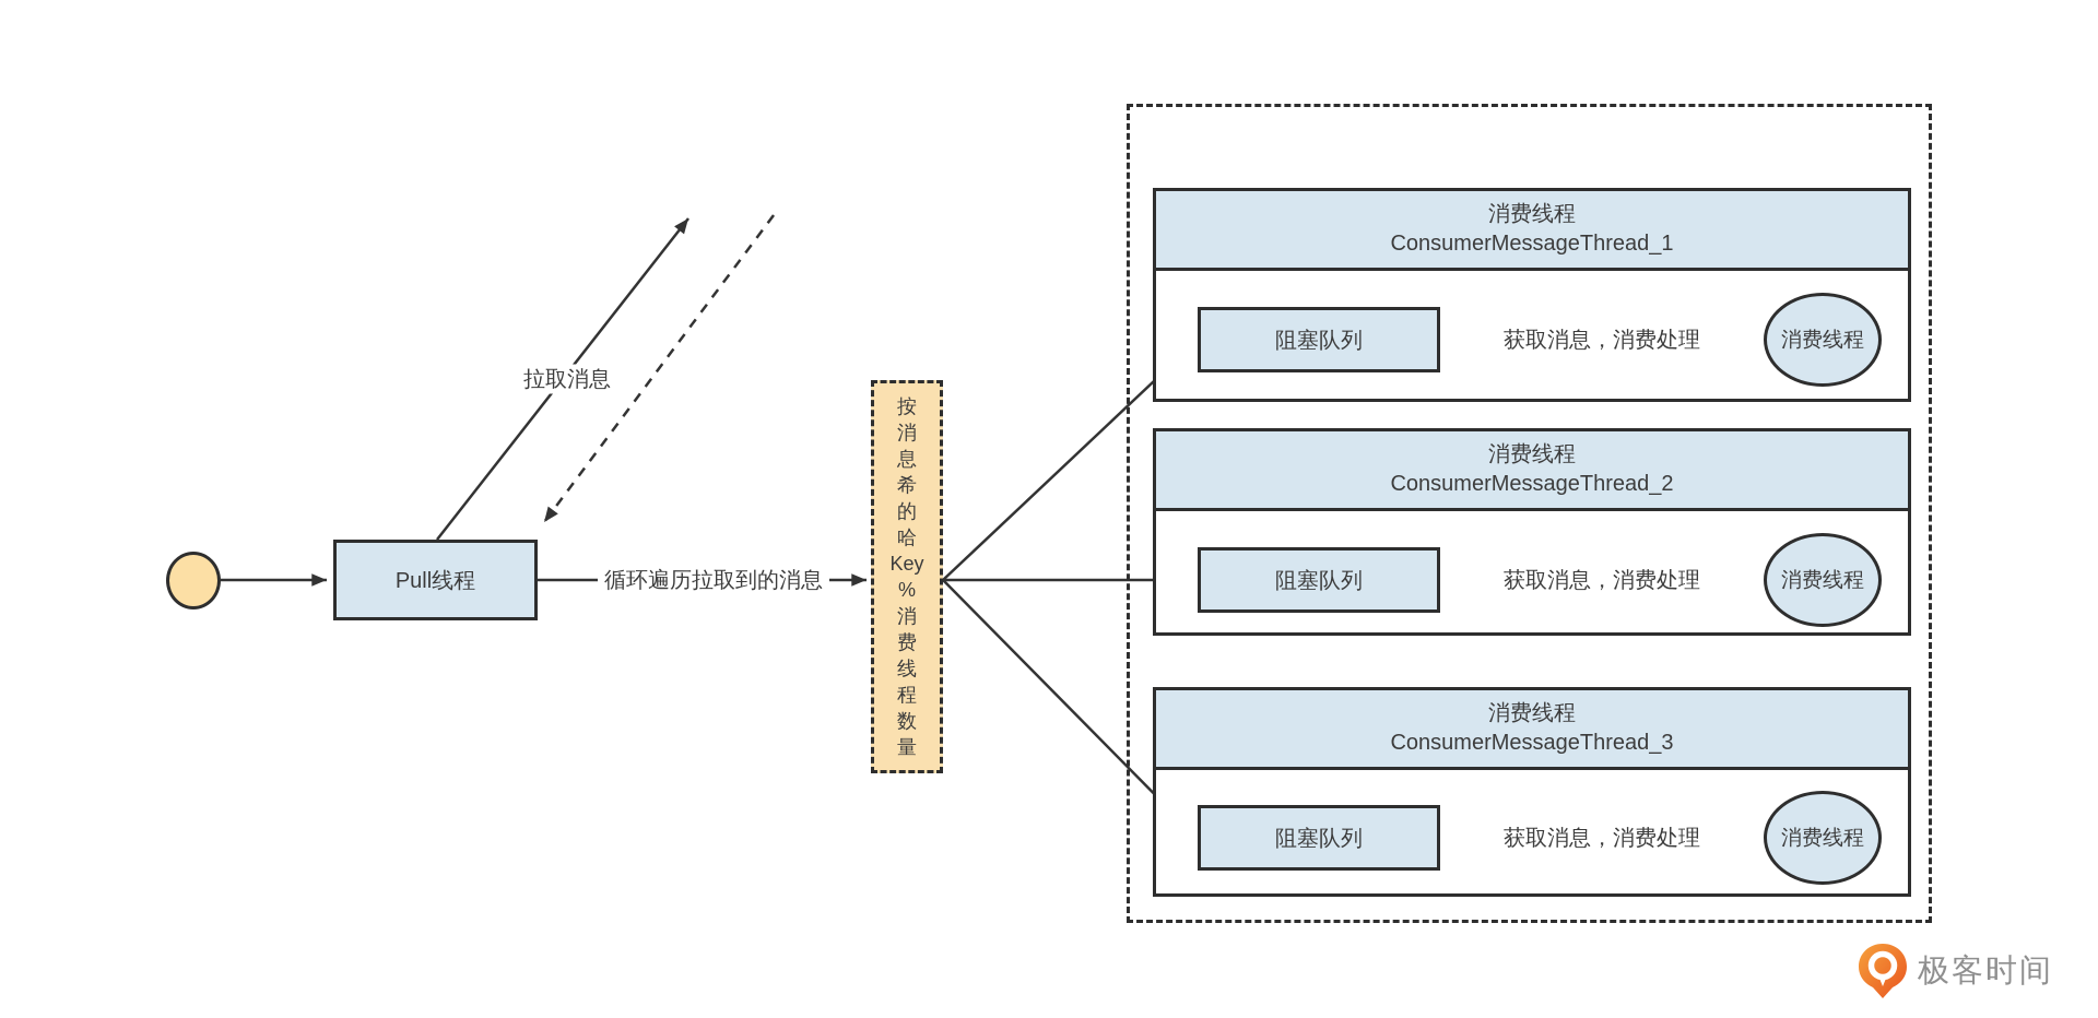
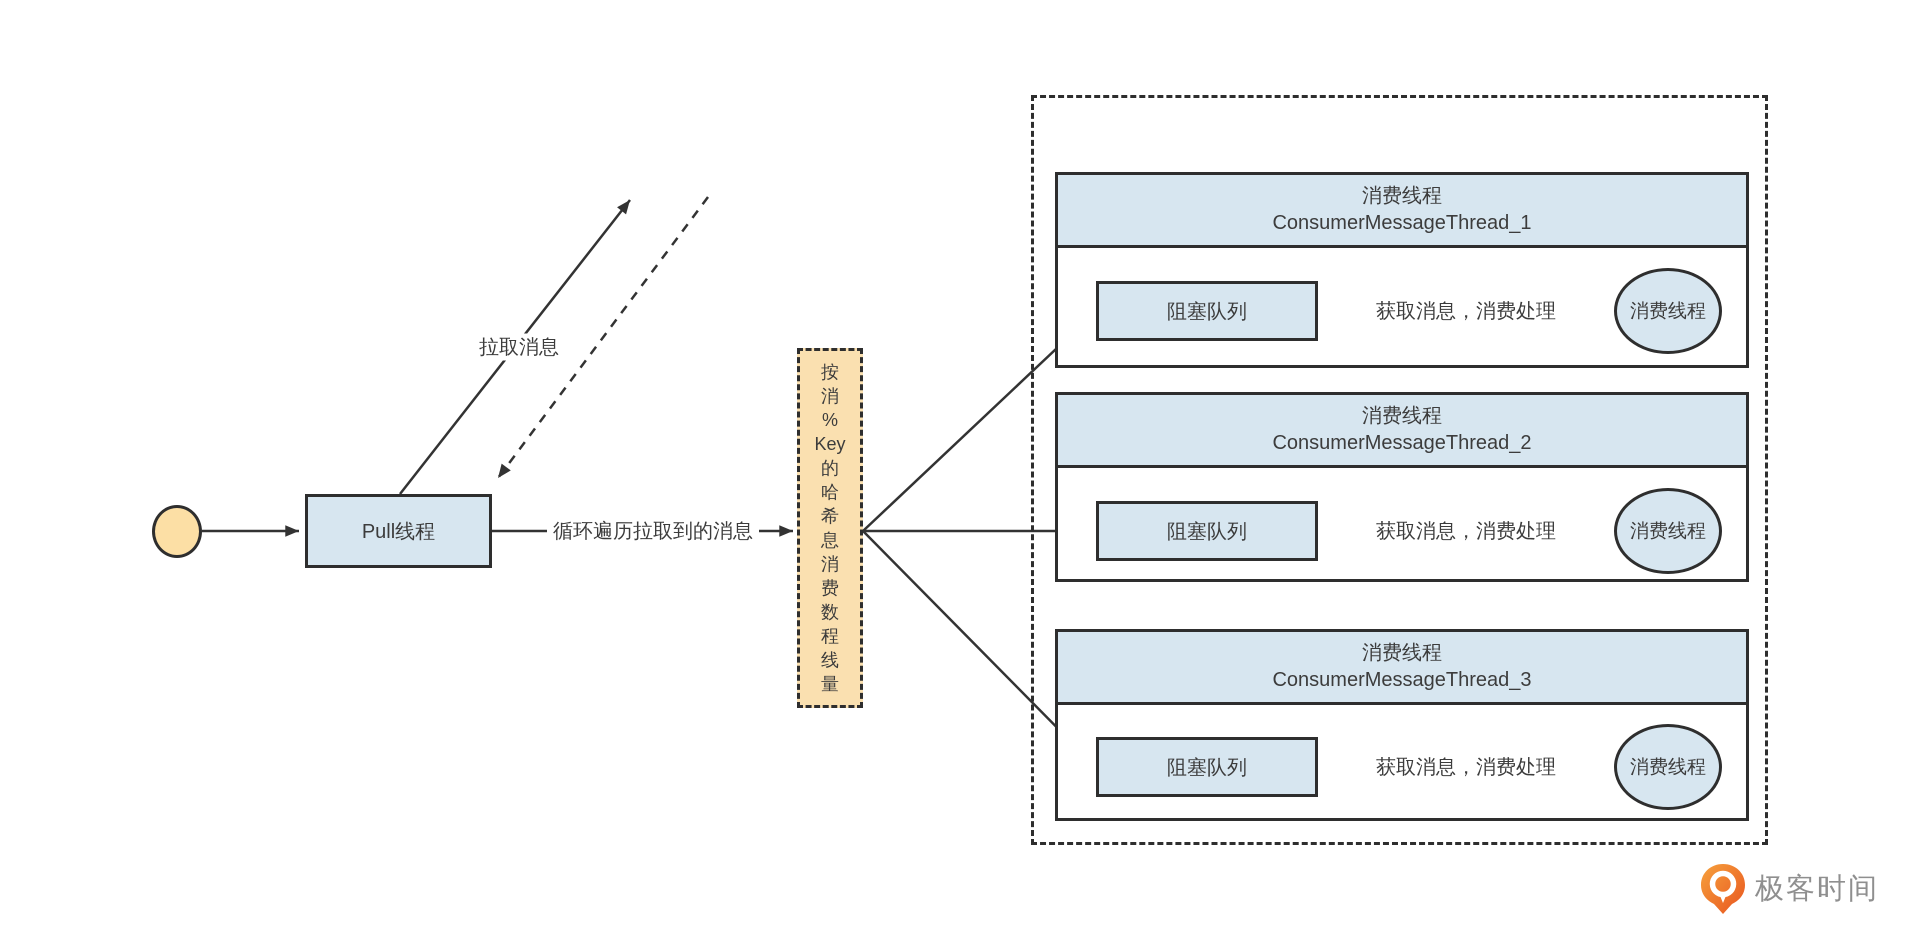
  消费线程
  ConsumerMessageThread_1
  阻塞队列
  消费线程
  获取消息，消费处理
  消费线程
  ConsumerMessageThread_2
  阻塞队列
  消费线程
  获取消息，消费处理
  消费线程
  ConsumerMessageThread_3
  阻塞队列
  消费线程
  获取消息，消费处理
  Pull线程
  拉取消息
  循环遍历拉取到的消息
  按
  消
- 息
+ %
- 希
+ Key
  的
  哈
- Key
+ 希
- %
+ 息
  消
  费
- 线
+ 数
  程
- 数
+ 线
  量
  极客时间
